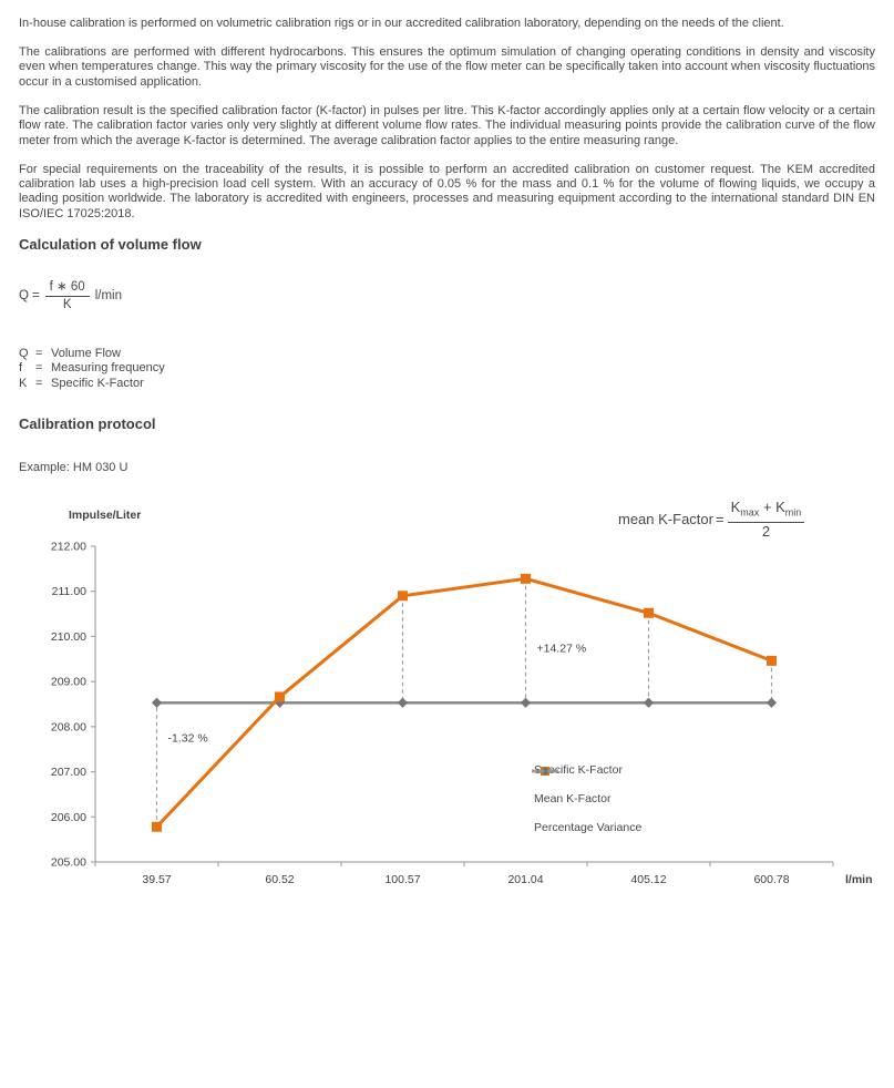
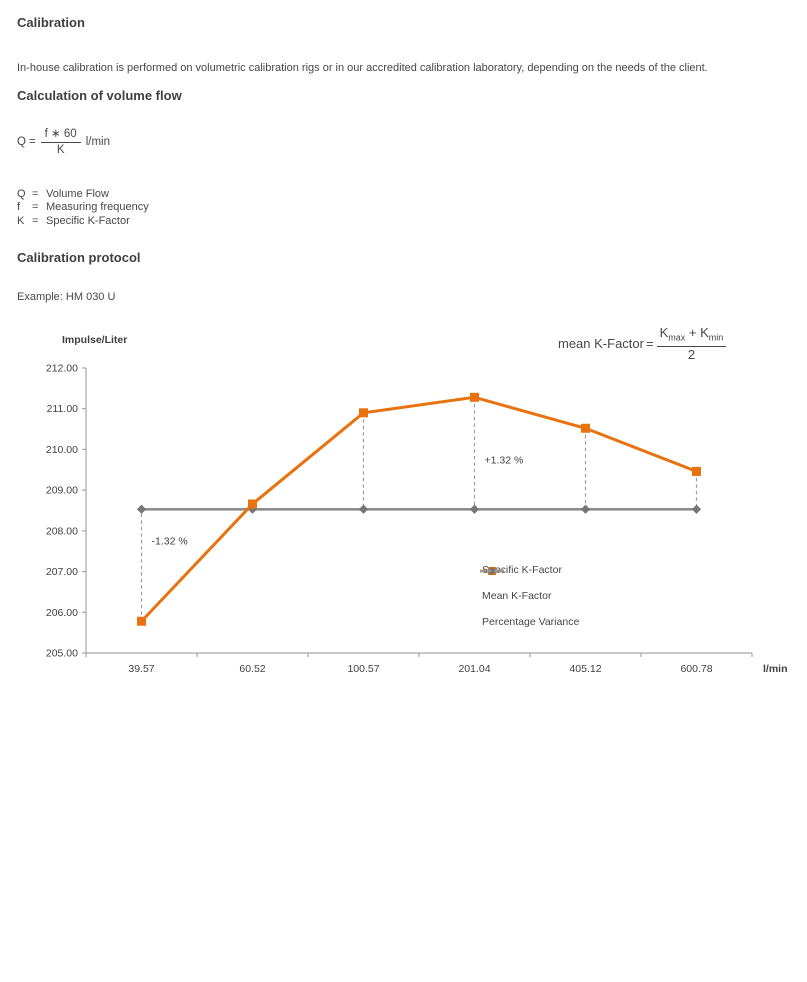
+ Calibration
  In-house calibration is performed on volumetric calibration rigs or in our accredited calibration laboratory, depending on the needs of the client.
- The calibrations are performed with different hydrocarbons. This ensures the optimum simulation of changing operating conditions in density and viscosity even when temperatures change. This way the primary viscosity for the use of the flow meter can be specifically taken into account when viscosity fluctuations occur in a customised application.
- The calibration result is the specified calibration factor (K-factor) in pulses per litre. This K-factor accordingly applies only at a certain flow velocity or a certain flow rate. The calibration factor varies only very slightly at different volume flow rates. The individual measuring points provide the calibration curve of the flow meter from which the average K-factor is determined. The average calibration factor applies to the entire measuring range.
- For special requirements on the traceability of the results, it is possible to perform an accredited calibration on customer request. The KEM accredited calibration lab uses a high-precision load cell system. With an accuracy of 0.05 % for the mass and 0.1 % for the volume of flowing liquids, we occupy a leading position worldwide. The laboratory is accredited with engineers, processes and measuring equipment according to the international standard DIN EN ISO/IEC 17025:2018.
  Calculation of volume flow
  Q
  =
  f ∗ 60
  K
  l/min
  Q
  =
  Volume Flow
  f
  =
  Measuring frequency
  K
  =
  Specific K-Factor
  Calibration protocol
  Example: HM 030 U
  Impulse/Liter
  mean K-Factor
  =
  Kmax + Kmin
  2
  205.00
  206.00
  207.00
  208.00
  209.00
  210.00
  211.00
  212.00
  39.57
  60.52
  100.57
  201.04
  405.12
  600.78
  l/min
  -1.32 %
- +14.27 %
+ +1.32 %
  ific K-Factor
  Mean K-Factor
  Percentage Variance
